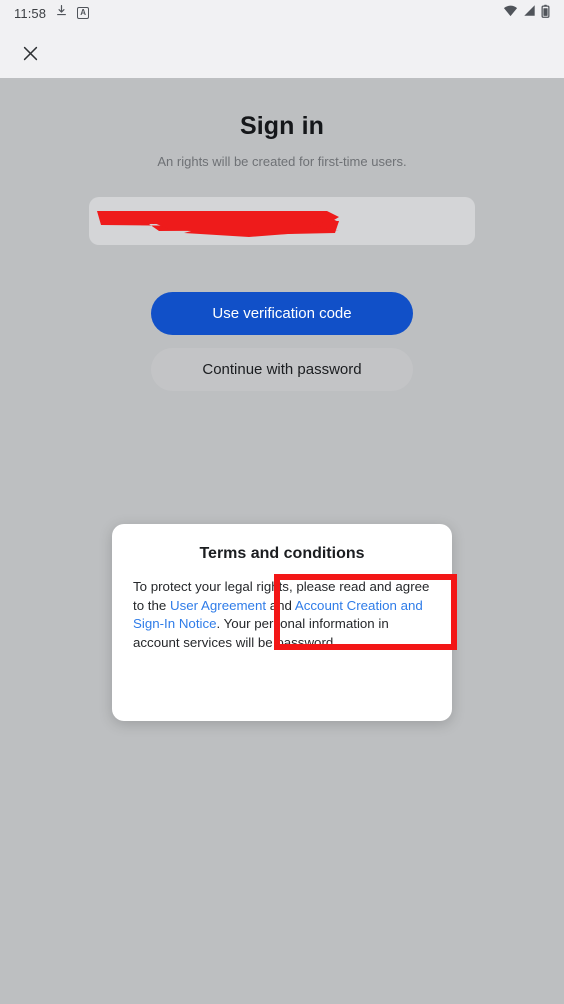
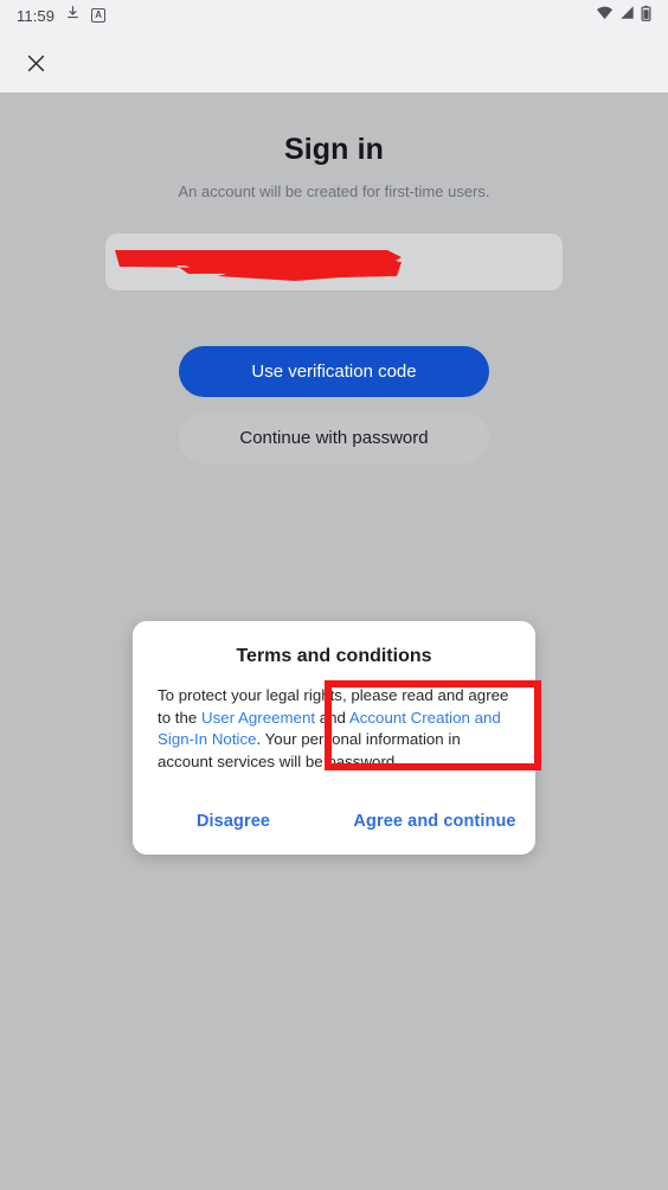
- 11:58
+ 11:59
  A
  Sign in
- An rights will be created for first-time users.
+ An account will be created for first-time users.
  Use verification code
  Continue with password
  Terms and conditions
  To protect your legal rights, please read and agree to the User Agreement and Account Creation and Sign-In Notice. Your personal information in account services will be password.
+ Disagree
+ Agree and continue
